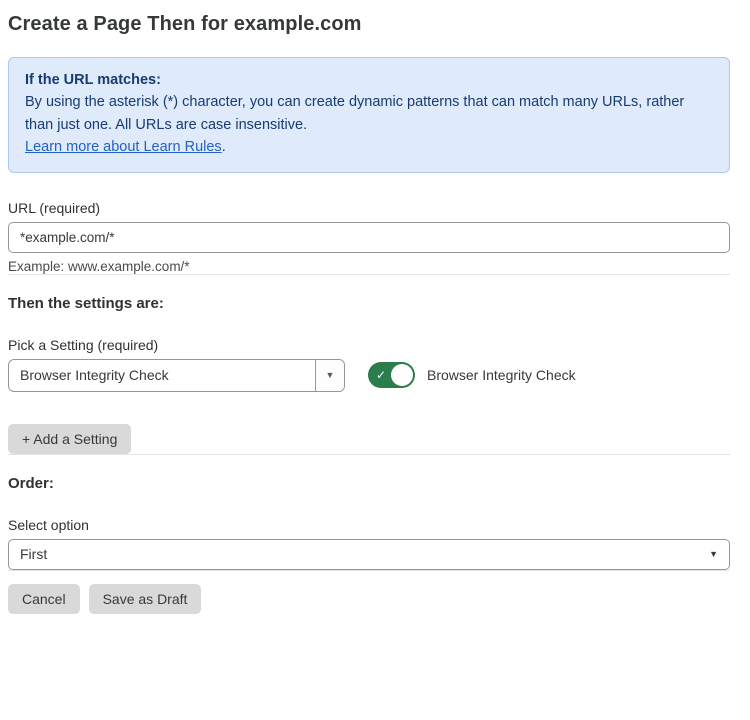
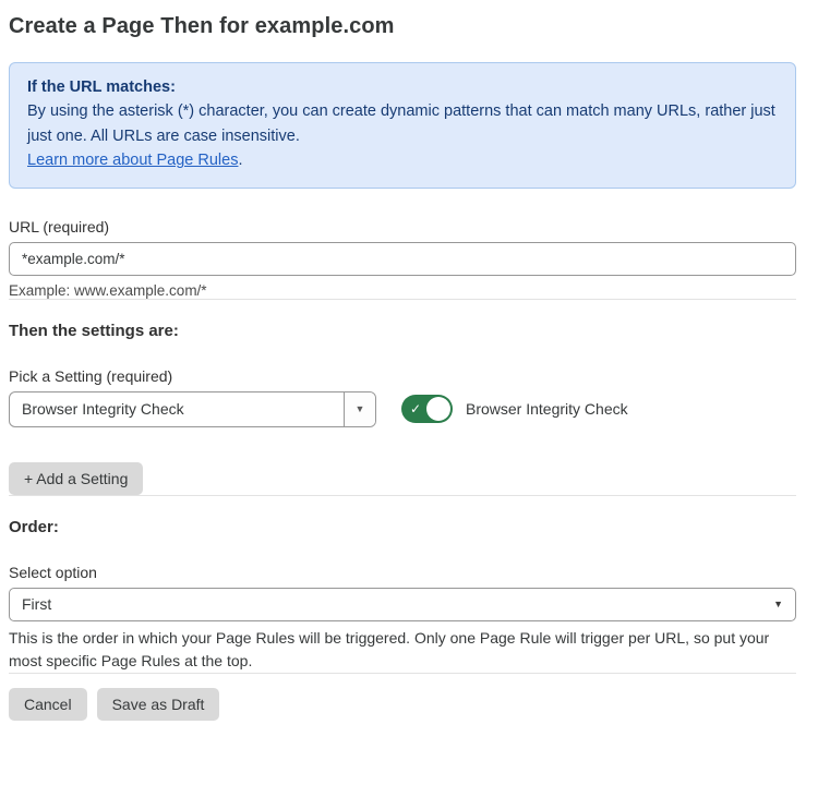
  Create a Page Then for example.com
  If the URL matches:
- By using the asterisk (*) character, you can create dynamic patterns that can match many URLs, rather than just one. All URLs are case insensitive.
+ By using the asterisk (*) character, you can create dynamic patterns that can match many URLs, rather just just one. All URLs are case insensitive.
- Learn more about Learn Rules.
+ Learn more about Page Rules.
  URL (required)
  *example.com/*
  Example: www.example.com/*
  Then the settings are:
  Pick a Setting (required)
  Browser Integrity Check
  ▼
  ✓
  Browser Integrity Check
  + Add a Setting
  Order:
  Select option
  First
  ▼
+ This is the order in which your Page Rules will be triggered. Only one Page Rule will trigger per URL, so put your most specific Page Rules at the top.
  Cancel
  Save as Draft
